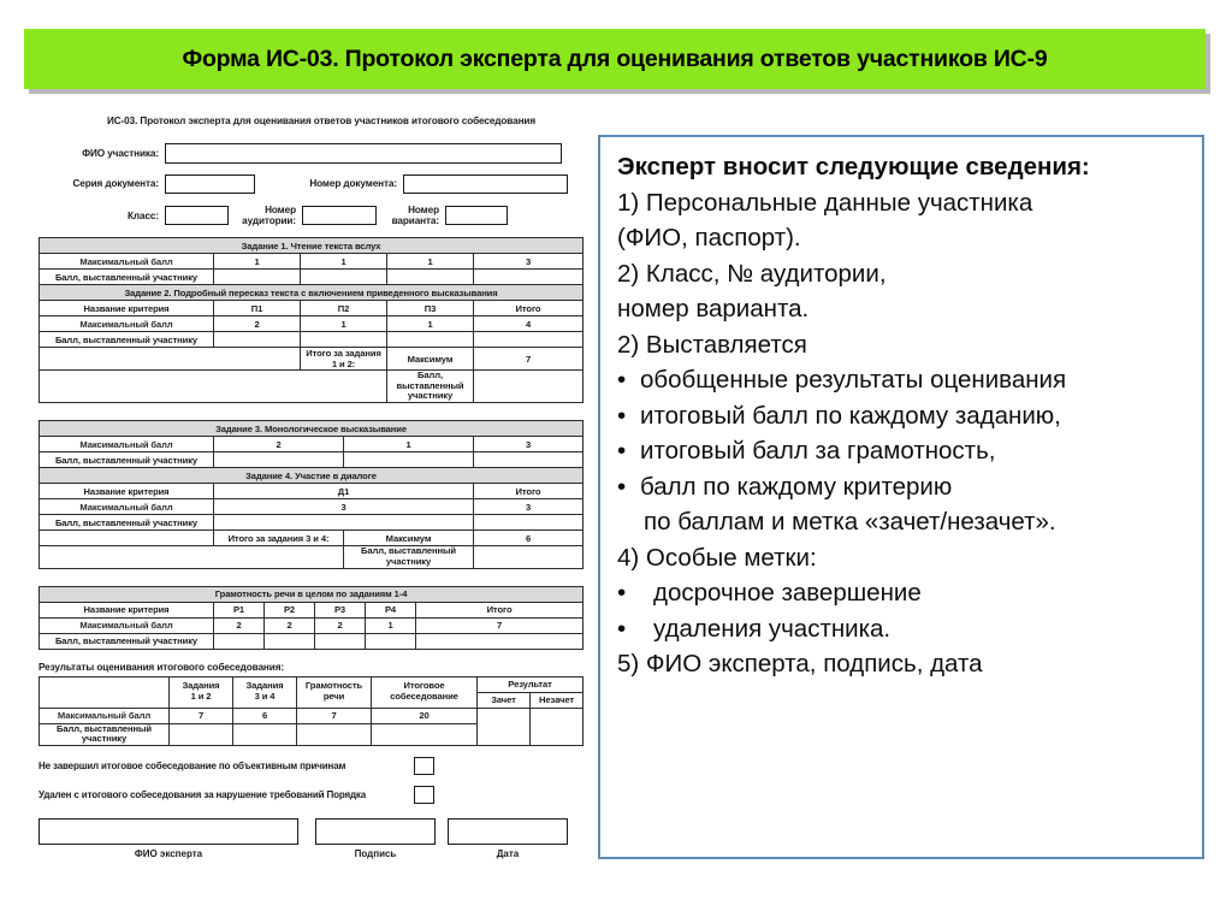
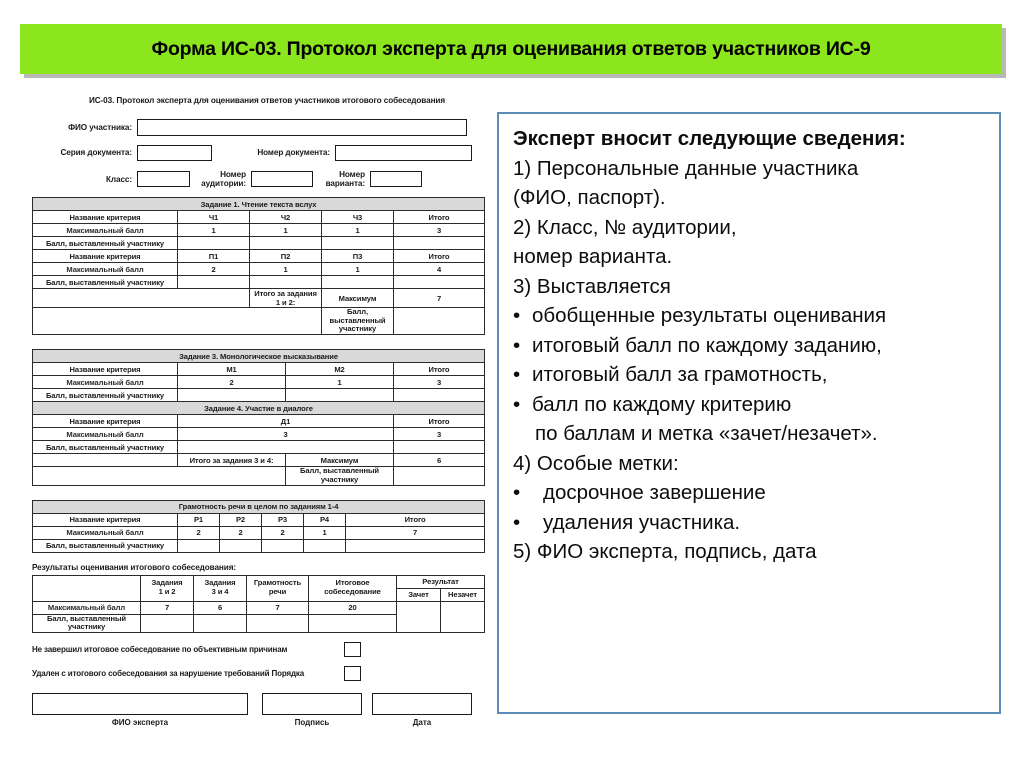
  Форма ИС-03. Протокол эксперта для оценивания ответов участников ИС-9
  ИС-03. Протокол эксперта для оценивания ответов участников итогового собеседования
  ФИО участника:
  Серия документа:
  Номер документа:
  Класс:
  Номер аудитории:
  Номер варианта:
  Задание 1. Чтение текста вслух
+ Название критерия	Ч1	Ч2	Ч3	Итого
  Максимальный балл	1	1	1	3
  Балл, выставленный участнику
- Задание 2. Подробный пересказ текста с включением приведенного высказывания
  Название критерия	П1	П2	П3	Итого
  Максимальный балл	2	1	1	4
  Балл, выставленный участнику
  	Итого за задания 1 и 2:	Максимум	7
  	Балл, выставленный участнику
  Задание 3. Монологическое высказывание
+ Название критерия	М1	М2	Итого
  Максимальный балл	2	1	3
  Балл, выставленный участнику
  Задание 4. Участие в диалоге
  Название критерия	Д1	Итого
  Максимальный балл	3	3
  Балл, выставленный участнику
  	Итого за задания 3 и 4:	Максимум	6
  	Балл, выставленный участнику
  Грамотность речи в целом по заданиям 1-4
  Название критерия	Р1	Р2	Р3	Р4	Итого
  Максимальный балл	2	2	2	1	7
  Балл, выставленный участнику
  Результаты оценивания итогового собеседования:
  	Задания 1 и 2	Задания 3 и 4	Грамотность речи	Итоговое собеседование	Результат
  Зачет	Незачет
  Максимальный балл	7	6	7	20
  Балл, выставленный участнику
  Не завершил итоговое собеседование по объективным причинам
  Удален с итогового собеседования за нарушение требований Порядка
  ФИО эксперта
  Подпись
  Дата
  Эксперт вносит следующие сведения:
  1) Персональные данные участника
  (ФИО, паспорт).
  2) Класс, № аудитории,
  номер варианта.
- 2) Выставляется
+ 3) Выставляется
  •
  обобщенные результаты оценивания
  •
  итоговый балл по каждому заданию,
  •
  итоговый балл за грамотность,
  •
  балл по каждому критерию
  по баллам и метка «зачет/незачет».
  4) Особые метки:
  •
  досрочное завершение
  •
  удаления участника.
  5) ФИО эксперта, подпись, дата
